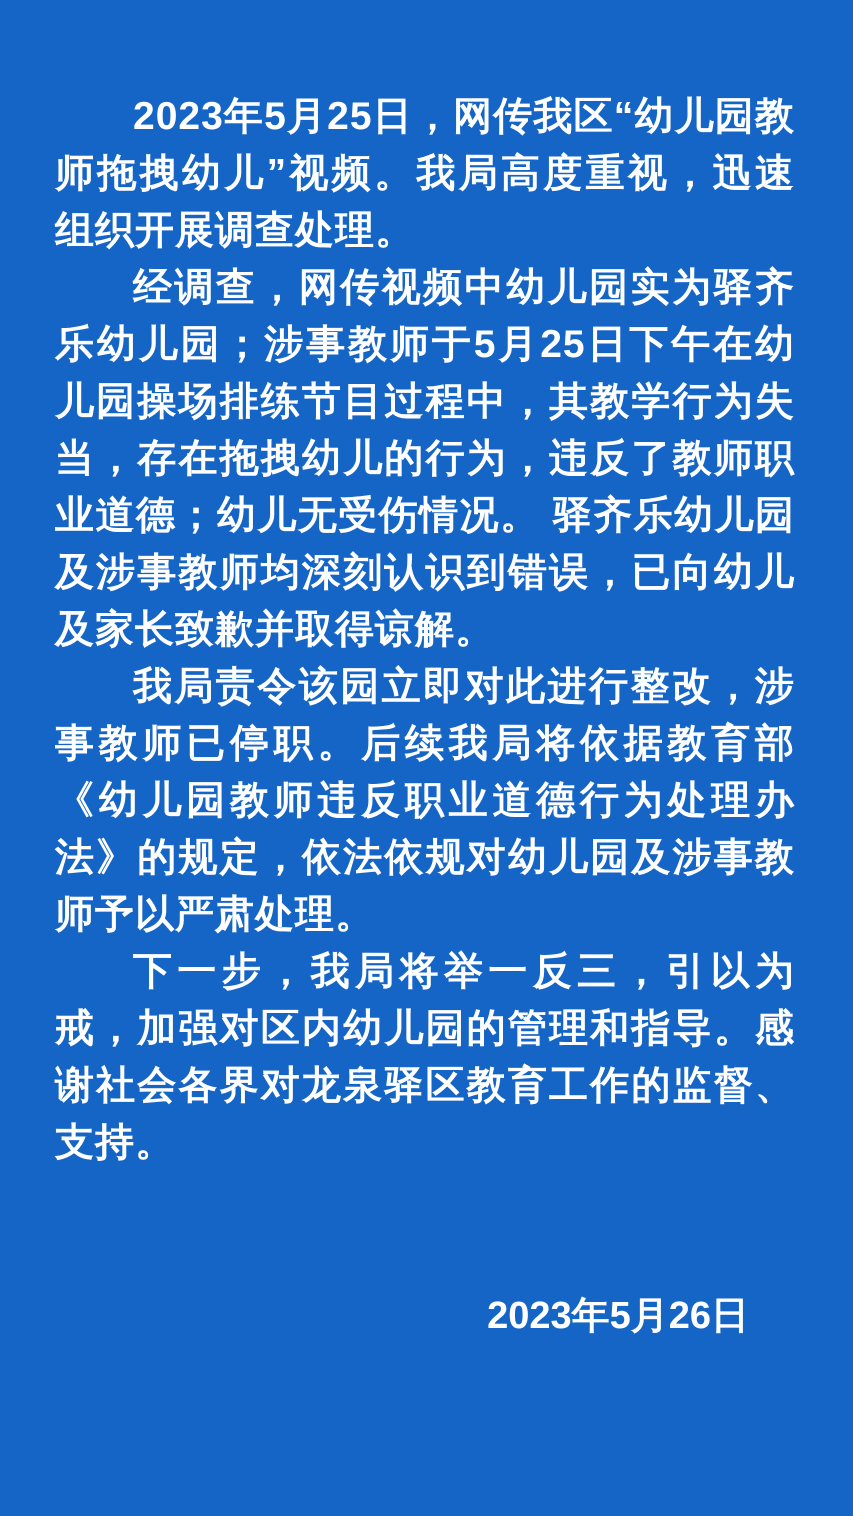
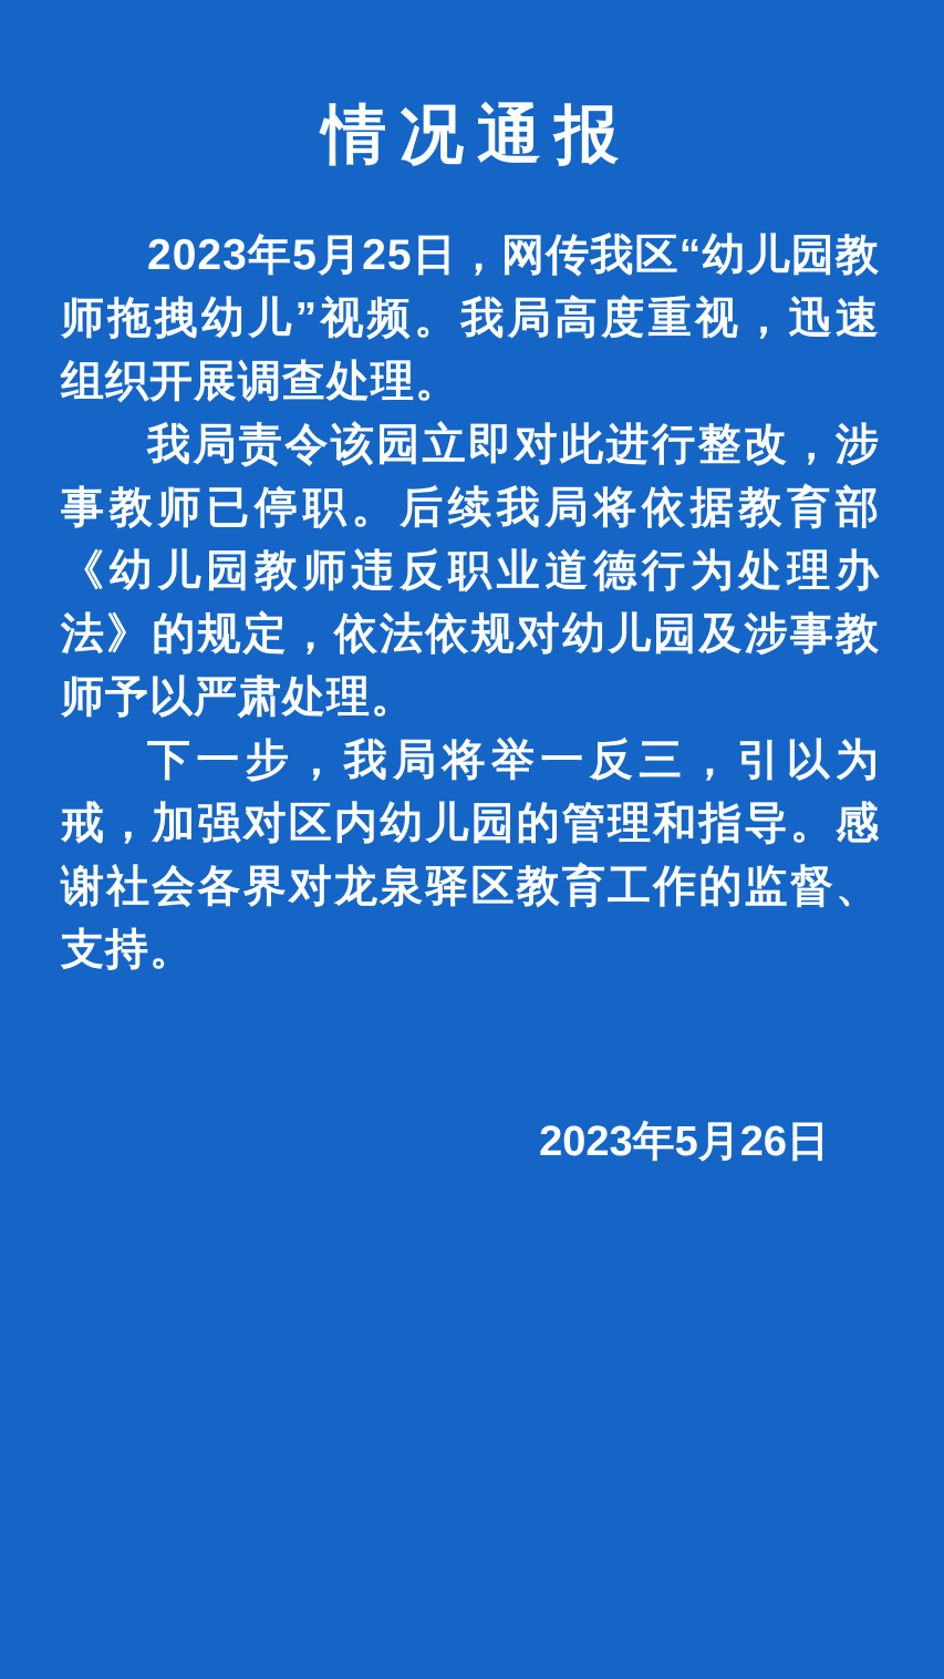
+ 情况通报
  2023年5月25日，网传我区“幼儿园教师拖拽幼儿”视频。我局高度重视，迅速组织开展调查处理。
- 经调查，网传视频中幼儿园实为驿齐乐幼儿园；涉事教师于5月25日下午在幼儿园操场排练节目过程中，其教学行为失当，存在拖拽幼儿的行为，违反了教师职业道德；幼儿无受伤情况。 驿齐乐幼儿园及涉事教师均深刻认识到错误，已向幼儿及家长致歉并取得谅解。
  我局责令该园立即对此进行整改，涉事教师已停职。后续我局将依据教育部《幼儿园教师违反职业道德行为处理办法》的规定，依法依规对幼儿园及涉事教师予以严肃处理。
  下一步，我局将举一反三，引以为戒，加强对区内幼儿园的管理和指导。感谢社会各界对龙泉驿区教育工作的监督、支持。
  2023年5月26日
